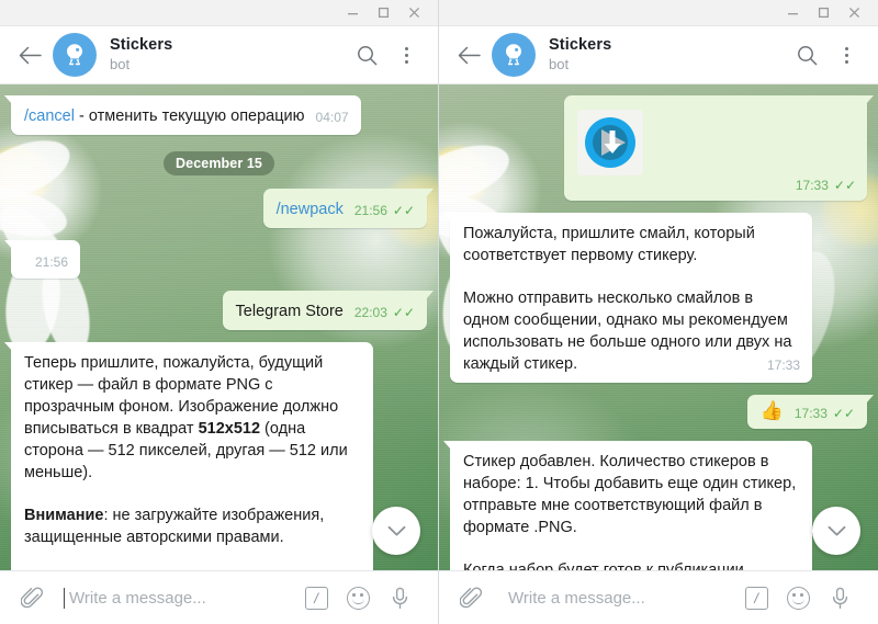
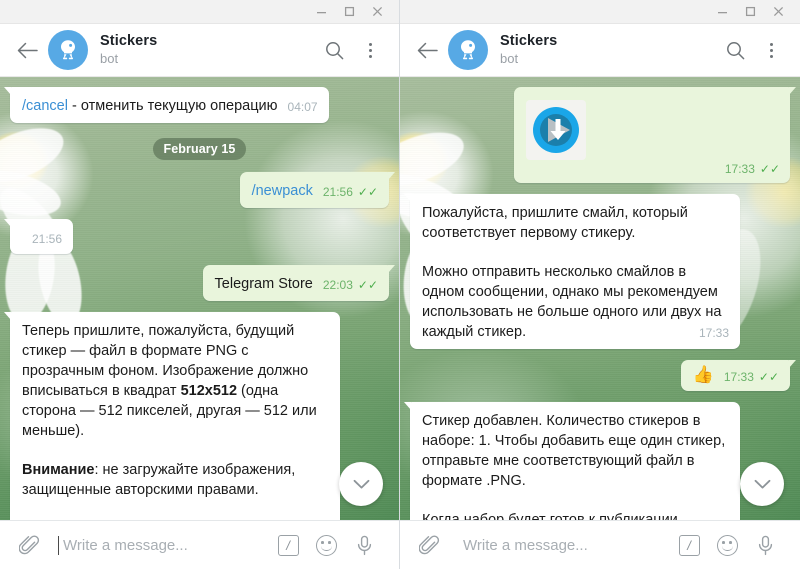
  Stickers
  bot
  /cancel - отменить текущую операцию
  04:07
- December 15
+ February 15
  /newpack
  21:56
  ✓✓
  21:56
  Telegram Store
  22:03
  ✓✓
  Теперь пришлите, пожалуйста, будущий стикер — файл в формате PNG с прозрачным фоном. Изображение должно вписываться в квадрат 512x512 (одна сторона — 512 пикселей, другая — 512 или меньше).
  Внимание: не загружайте изображения, защищенные авторскими правами.
  Write a message...
  /
  Stickers
  bot
  17:33
  ✓✓
  Пожалуйста, пришлите смайл, который соответствует первому стикеру.
  Можно отправить несколько смайлов в одном сообщении, однако мы рекомендуем использовать не больше одного или двух на каждый стикер.
  17:33
  👍
  17:33
  ✓✓
  Стикер добавлен. Количество стикеров в наборе: 1. Чтобы добавить еще один стикер, отправьте мне соответствующий файл в формате .PNG.
  Write a message...
  /
